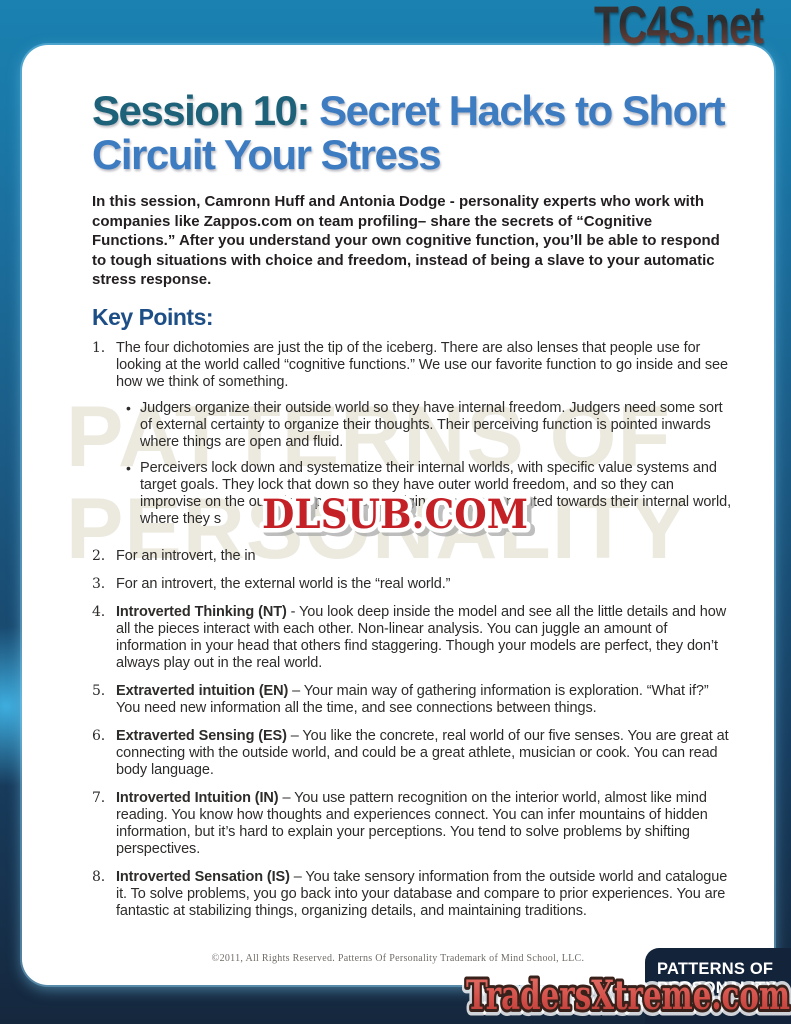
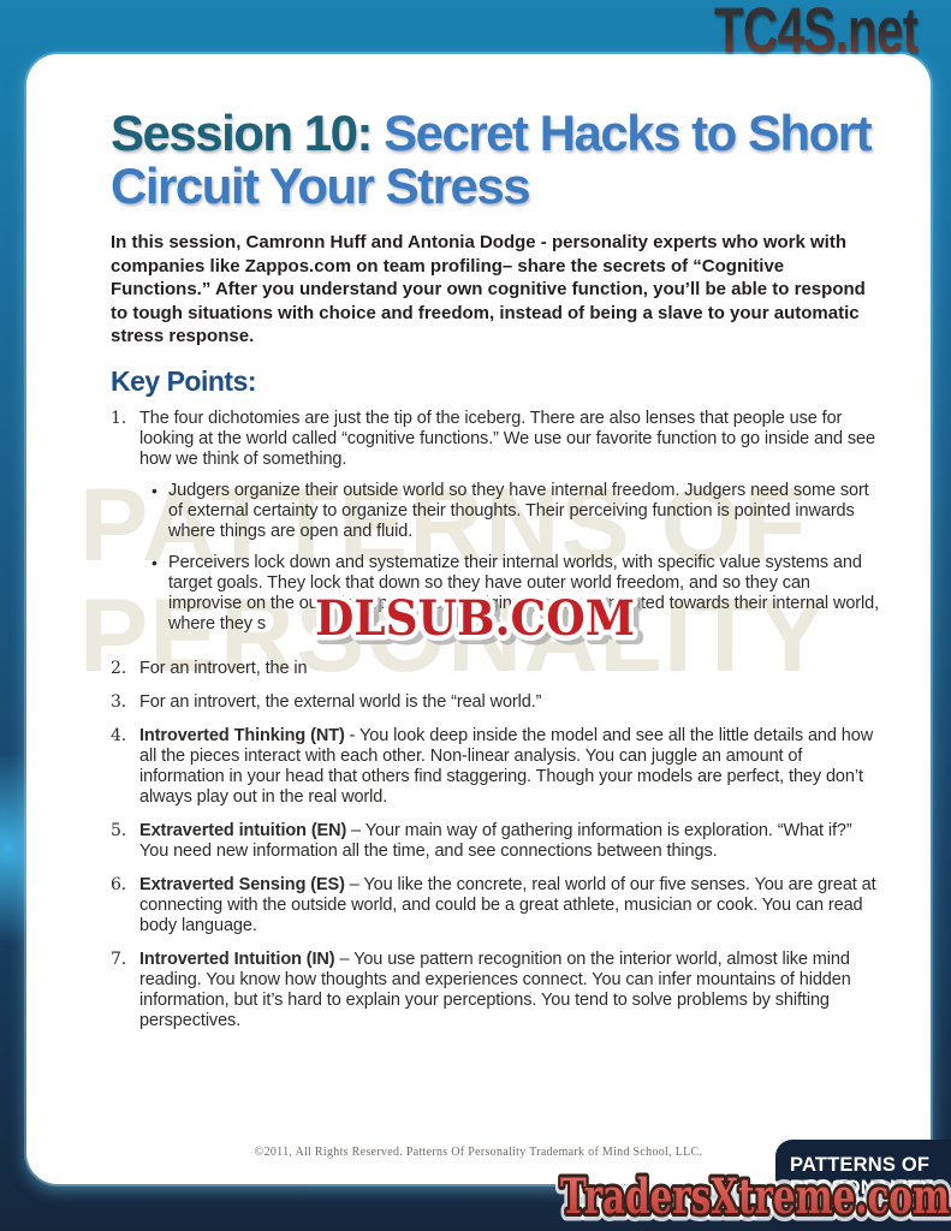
  PATTERNS OF
  PERSONALITY
  Session 10: Secret Hacks to Short Circuit Your Stress
  In this session, Camronn Huff and Antonia Dodge - personality experts who work with companies like Zappos.com on team profiling– share the secrets of “Cognitive Functions.” After you understand your own cognitive function, you’ll be able to respond to tough situations with choice and freedom, instead of being a slave to your automatic stress response.
  Key Points:
  1.
  The four dichotomies are just the tip of the iceberg. There are also lenses that people use for looking at the world called “cognitive functions.” We use our favorite function to go inside and see how we think of something.
  •
  Judgers organize their outside world so they have internal freedom. Judgers need some sort of external certainty to organize their thoughts. Their perceiving function is pointed inwards where things are open and fluid.
  •
  Perceivers lock down and systematize their internal worlds, with specific value systems and target goals. They lock that down so they have outer world freedom, and so they can improvise on the outside. A perceiver’s judging function is pointed towards their internal world, where they s
  2.
  For an introvert, the in
  3.
  For an introvert, the external world is the “real world.”
  4.
  Introverted Thinking (NT) - You look deep inside the model and see all the little details and how all the pieces interact with each other. Non-linear analysis. You can juggle an amount of information in your head that others find staggering. Though your models are perfect, they don’t always play out in the real world.
  5.
  Extraverted intuition (EN) – Your main way of gathering information is exploration. “What if?” You need new information all the time, and see connections between things.
  6.
  Extraverted Sensing (ES) – You like the concrete, real world of our five senses. You are great at connecting with the outside world, and could be a great athlete, musician or cook. You can read body language.
  7.
  Introverted Intuition (IN) – You use pattern recognition on the interior world, almost like mind reading. You know how thoughts and experiences connect. You can infer mountains of hidden information, but it’s hard to explain your perceptions. You tend to solve problems by shifting perspectives.
- 8.
- Introverted Sensation (IS) – You take sensory information from the outside world and catalogue it. To solve problems, you go back into your database and compare to prior experiences. You are fantastic at stabilizing things, organizing details, and maintaining traditions.
  ©2011, All Rights Reserved. Patterns Of Personality Trademark of Mind School, LLC.
  PATTERNS OF
  PERSONALITY
  TC4S.net
  DLSUB.COM
  TradersXtreme.com
